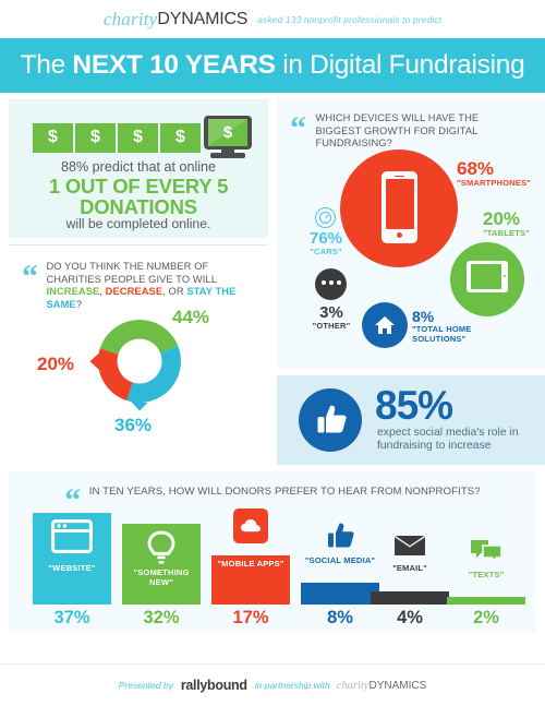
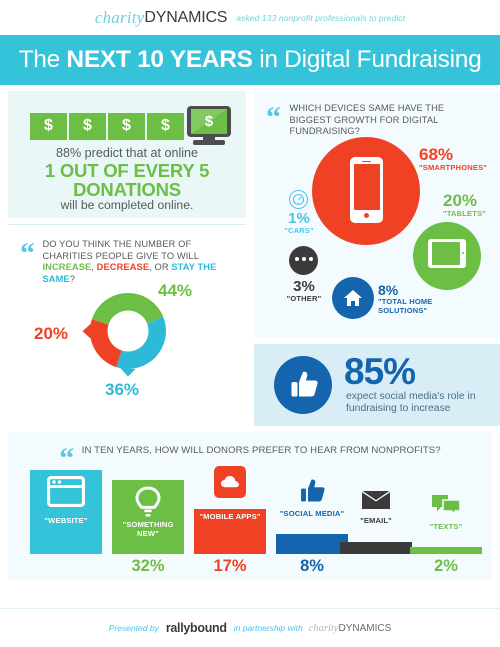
  charity
  DYNAMICS
  asked 133 nonprofit professionals to predict
  The NEXT 10 YEARS in Digital Fundraising
  $
  $
  $
  $
  $
  88% predict that at online
  1 OUT OF EVERY 5
  DONATIONS
  will be completed online.
  “ DO YOU THINK THE NUMBER OF CHARITIES PEOPLE GIVE TO WILL INCREASE, DECREASE, OR STAY THE SAME?
  44%
  20%
  36%
- “ WHICH DEVICES WILL HAVE THE BIGGEST GROWTH FOR DIGITAL FUNDRAISING?
+ “ WHICH DEVICES SAME HAVE THE BIGGEST GROWTH FOR DIGITAL FUNDRAISING?
  68%
  "SMARTPHONES"
  20%
  "TABLETS"
  8%
  "TOTAL HOME
  SOLUTIONS"
  3%
  "OTHER"
- 76%
+ 1%
  "CARS"
  85%
  expect social media's role in
  fundraising to increase
  “ IN TEN YEARS, HOW WILL DONORS PREFER TO HEAR FROM NONPROFITS?
  "WEBSITE"
- 37%
  "SOMETHING NEW"
  32%
  "MOBILE APPS"
  17%
  "SOCIAL MEDIA"
  8%
  "EMAIL"
- 4%
  "TEXTS"
  2%
  Presented by
  rallybound
  in partnership with
  charity
  DYNAMICS
